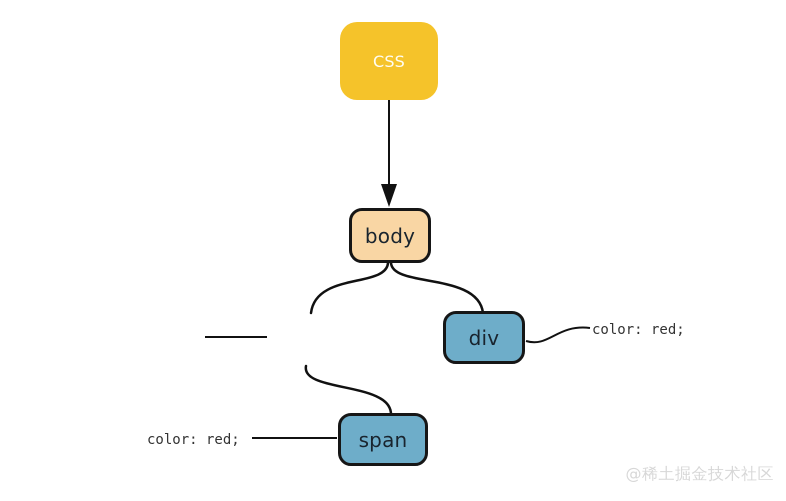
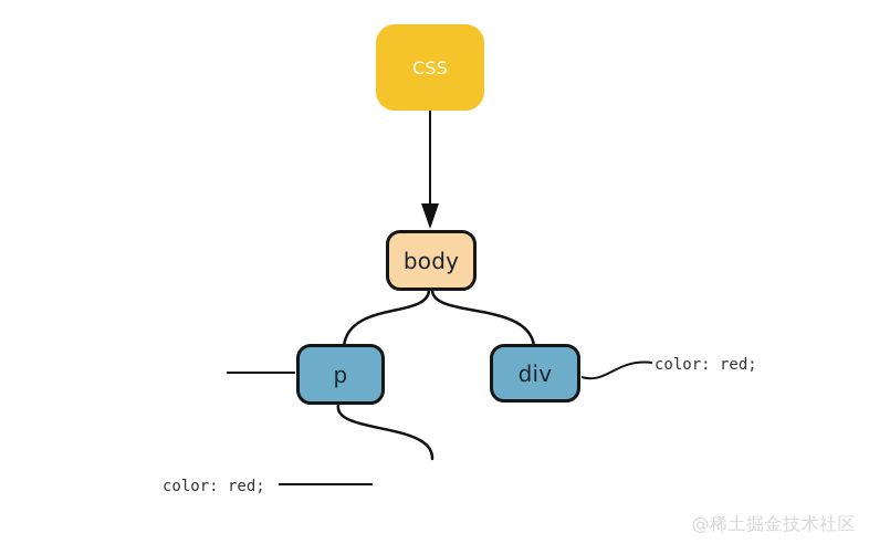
  CSS
  body
+ p
  div
- span
  color: red;
  color: red;
  @稀土掘金技术社区
